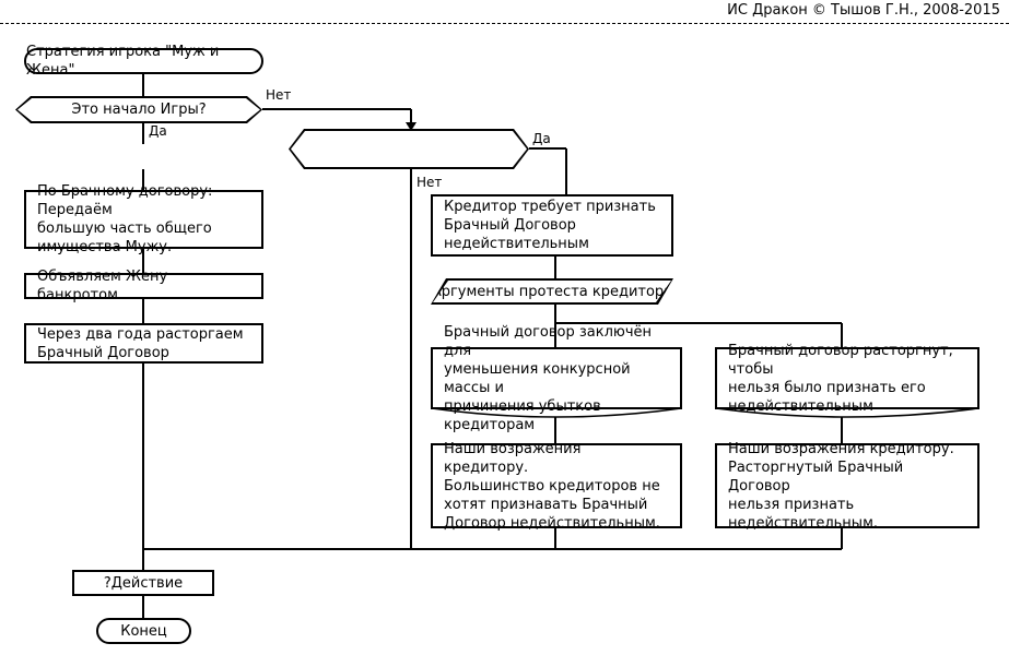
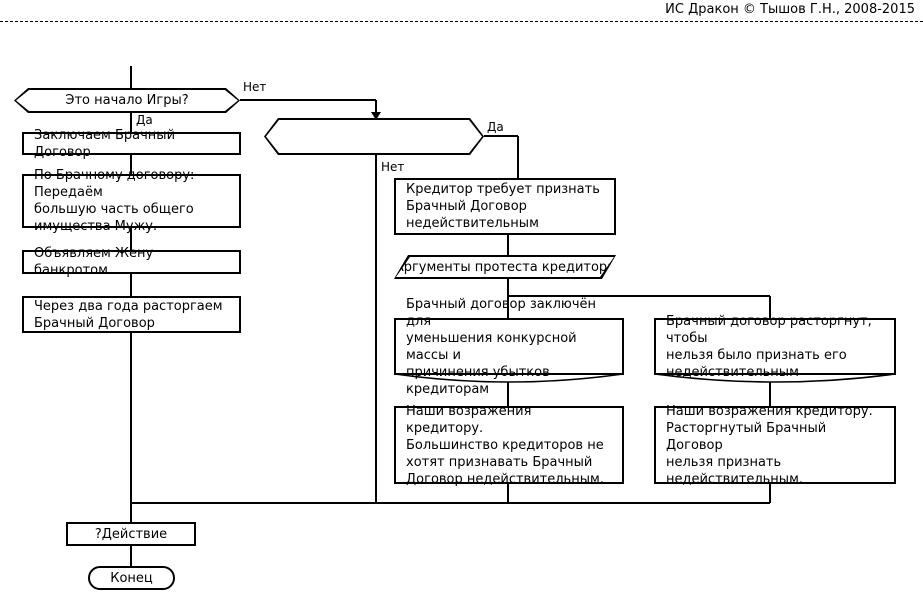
  ИС Дракон © Тышов Г.Н., 2008-2015
- Стратегия игрока "Муж и Жена"
  Это начало Игры?
  Нет
  Да
+ Заключаем Брачный Договор
  По Брачному договору: Передаём
  большую часть общего
  имущества Мужу.
  Объявляем Жену банкротом
  Через два года расторгаем
  Брачный Договор
  Да
  Нет
  Кредитор требует признать
  Брачный Договор
  недействительным
  ргументы протеста кредитор
  Брачный договор заключён для
  уменьшения конкурсной массы и
  причинения убытков кредиторам
  Брачный договор расторгнут, чтобы
  нельзя было признать его
  недействительным
  Наши возражения кредитору.
  Большинство кредиторов не
  хотят признавать Брачный
  Договор недействительным.
  Наши возражения кредитору.
  Расторгнутый Брачный Договор
  нельзя признать
  недействительным.
  ?Действие
  Конец
